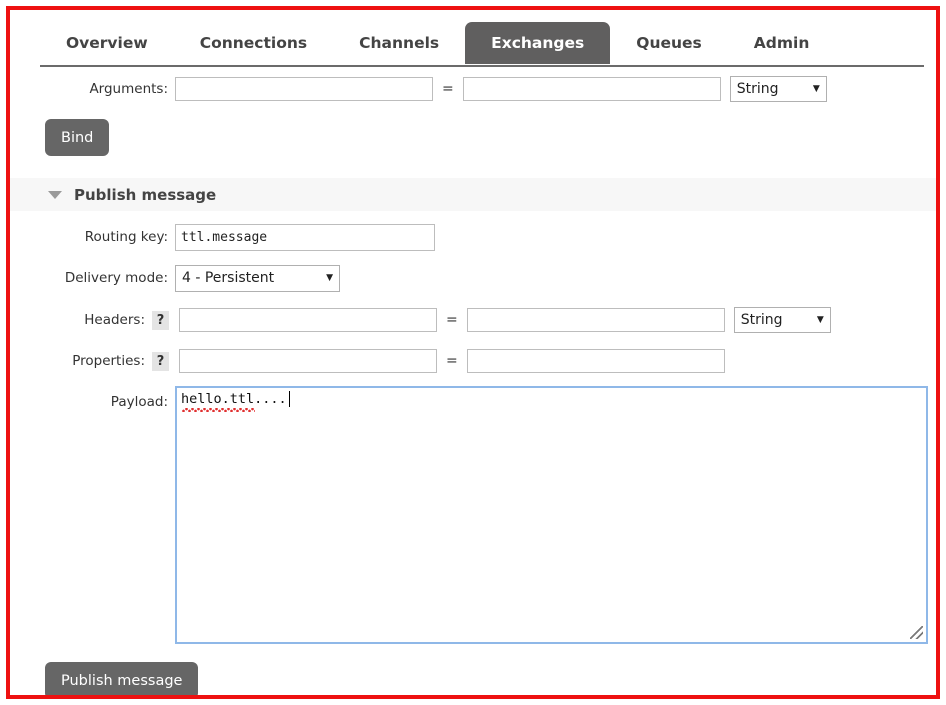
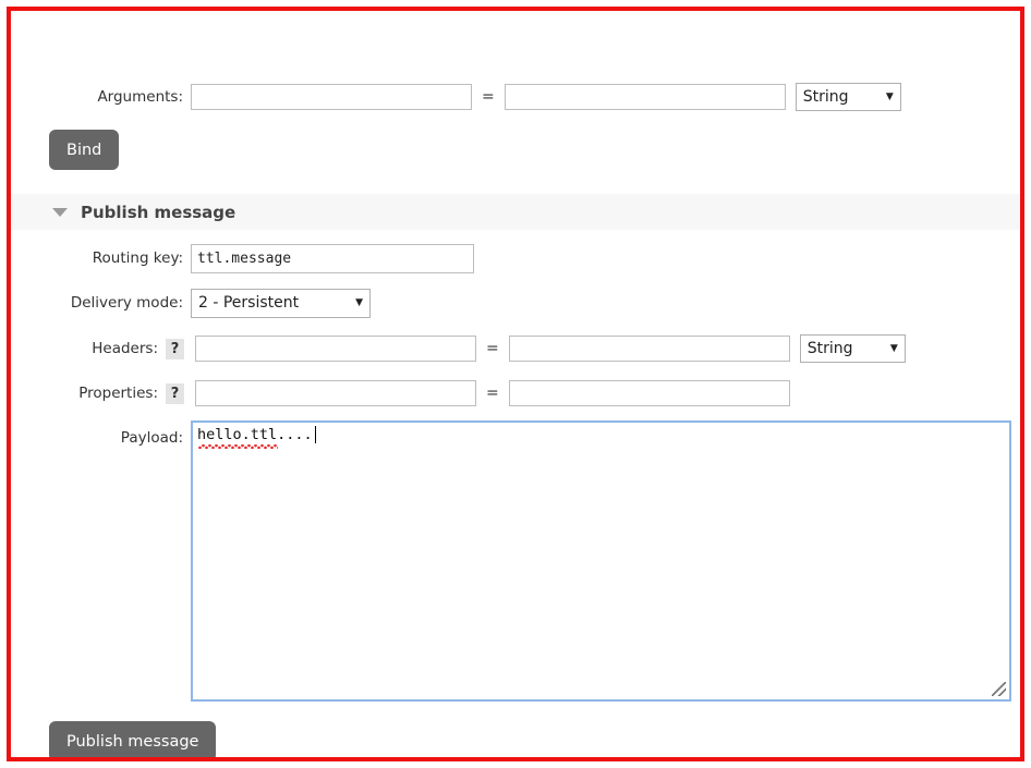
- Overview
- Connections
- Channels
- Exchanges
- Queues
- Admin
  Arguments:
  =
  String
  ▼
  Bind
  Publish message
  Routing key:
  ttl.message
  Delivery mode:
- 4 - Persistent
+ 2 - Persistent
  ▼
  Headers:
  ?
  =
  String
  ▼
  Properties:
  ?
  =
  Payload:
  hello.ttl....
  Publish message
